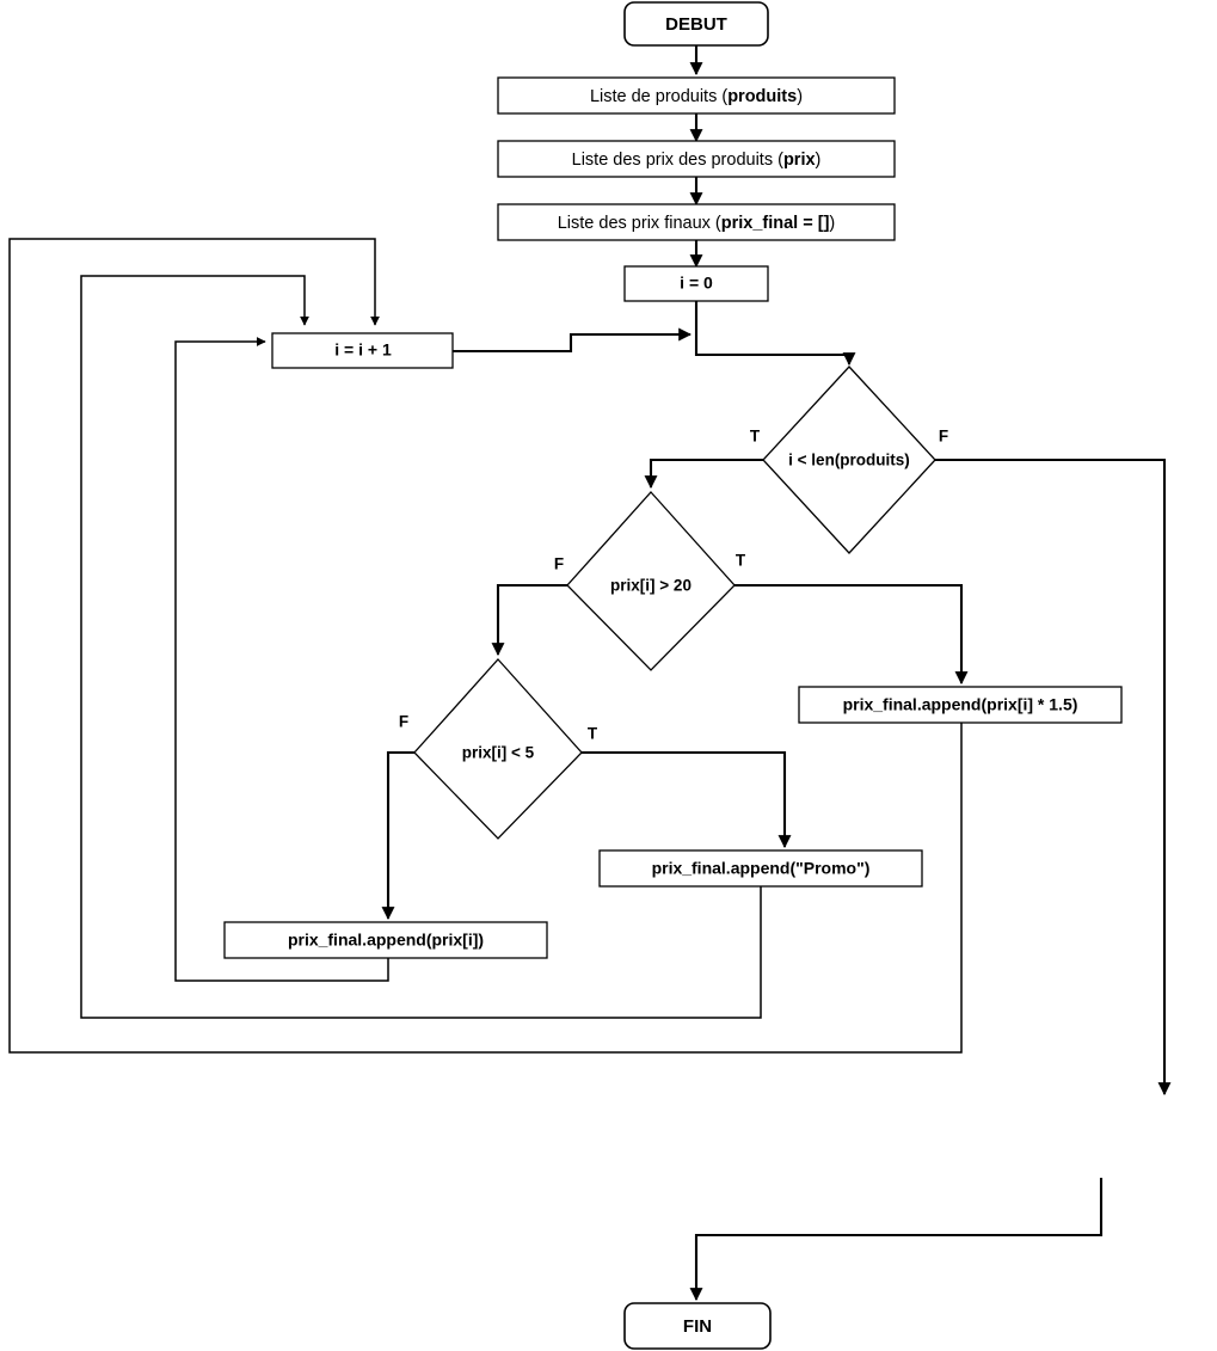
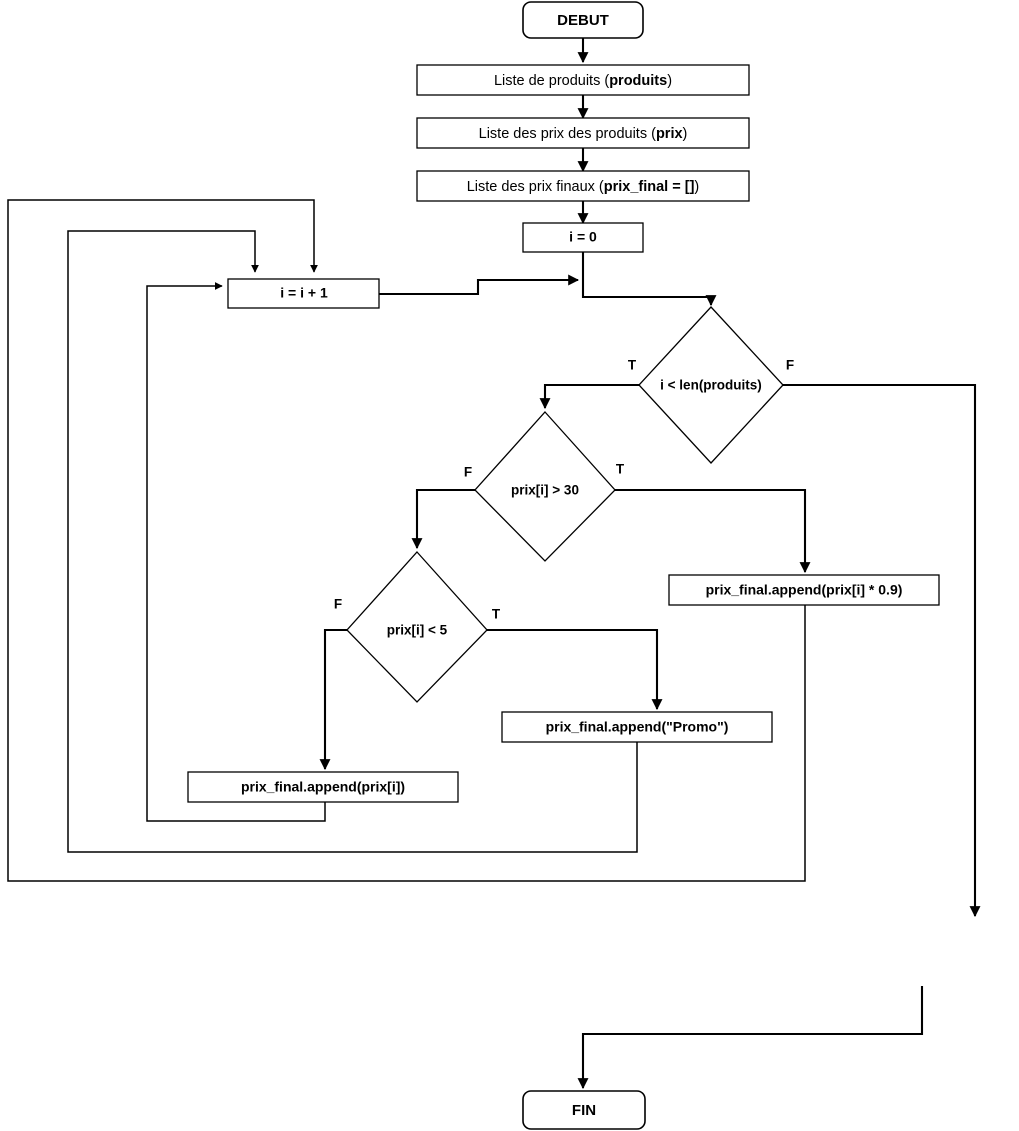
  DEBUT
  Liste de produits (produits)
  Liste des prix des produits (prix)
  Liste des prix finaux (prix_final = [])
  i = 0
  i = i + 1
  i < len(produits)
  T
  F
- prix[i] > 20
+ prix[i] > 30
  F
  T
  prix[i] < 5
  F
  T
- prix_final.append(prix[i] * 1.5)
+ prix_final.append(prix[i] * 0.9)
  prix_final.append("Promo")
  prix_final.append(prix[i])
  FIN
